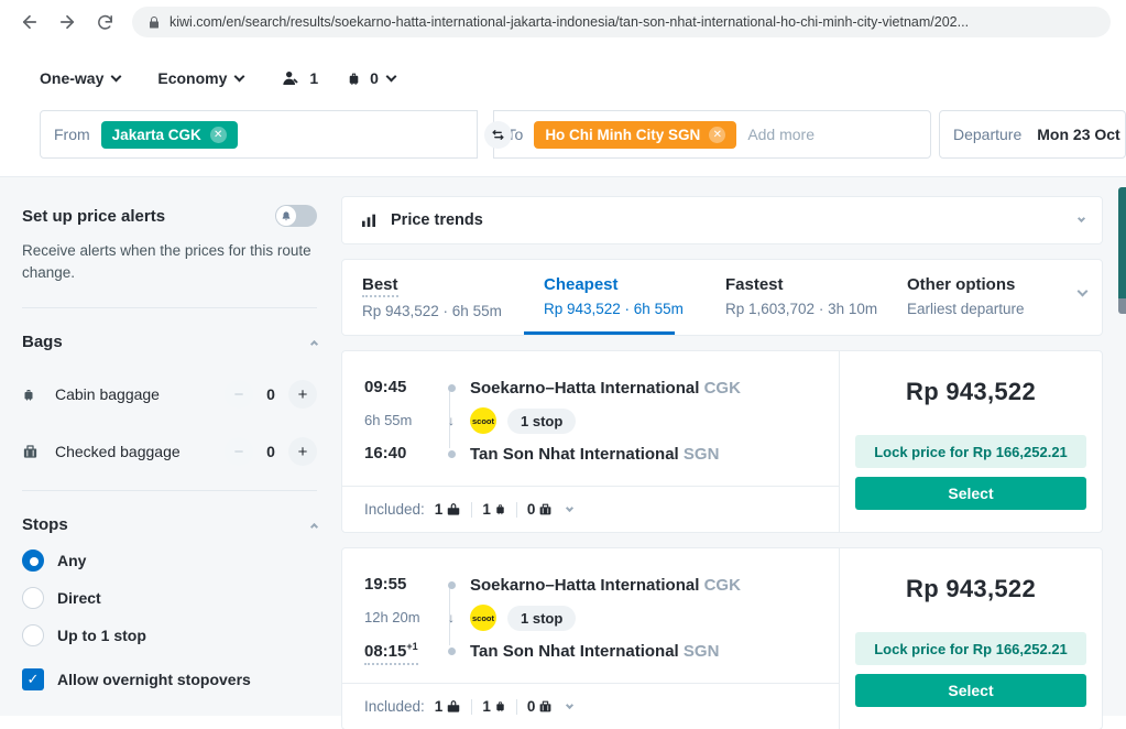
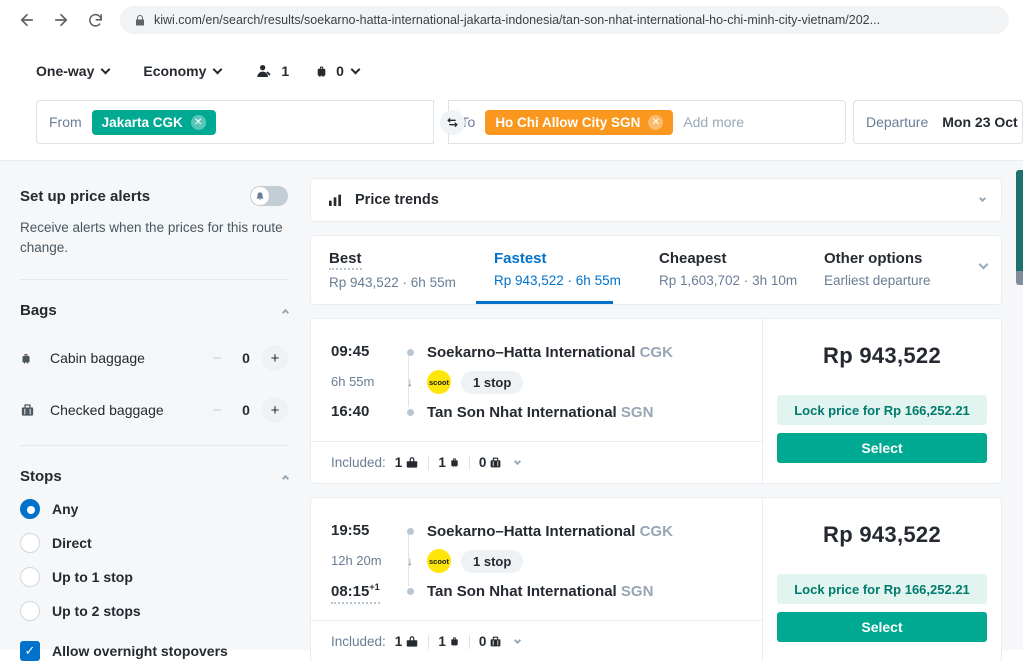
  kiwi.com/en/search/results/soekarno-hatta-international-jakarta-indonesia/tan-son-nhat-international-ho-chi-minh-city-vietnam/202...
  One-way
  Economy
  1
  0
  From
  Jakarta CGK
  ✕
- Ho Chi Minh City SGN
+ Ho Chi Allow City SGN
  ✕
  Add more
  Departure
  Mon 23 Oct
  Set up price alerts
  Receive alerts when the prices for this route change.
  Bags
  Cabin baggage
  −
  0
  +
  Checked baggage
  −
  0
  +
  Stops
  Any
  Direct
  Up to 1 stop
+ Up to 2 stops
  ✓
  Allow overnight stopovers
  Price trends
  Best
  Rp 943,522 · 6h 55m
- Cheapest
+ Fastest
  Rp 943,522 · 6h 55m
- Fastest
+ Cheapest
  Rp 1,603,702 · 3h 10m
  Other options
  Earliest departure
  09:45
  Soekarno–Hatta International CGK
  6h 55m
  ↓
  scoot
  1 stop
  16:40
  Tan Son Nhat International SGN
  Included:
  1
  1
  0
  Rp 943,522
  Lock price for Rp 166,252.21
  Select
  19:55
  Soekarno–Hatta International CGK
  12h 20m
  ↓
  scoot
  1 stop
  08:15+1
  Tan Son Nhat International SGN
  Included:
  1
  1
  0
  Rp 943,522
  Lock price for Rp 166,252.21
  Select
